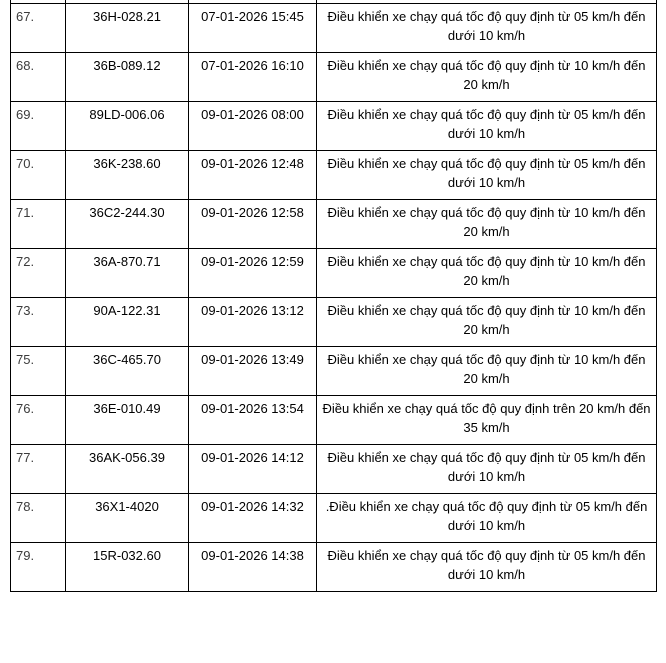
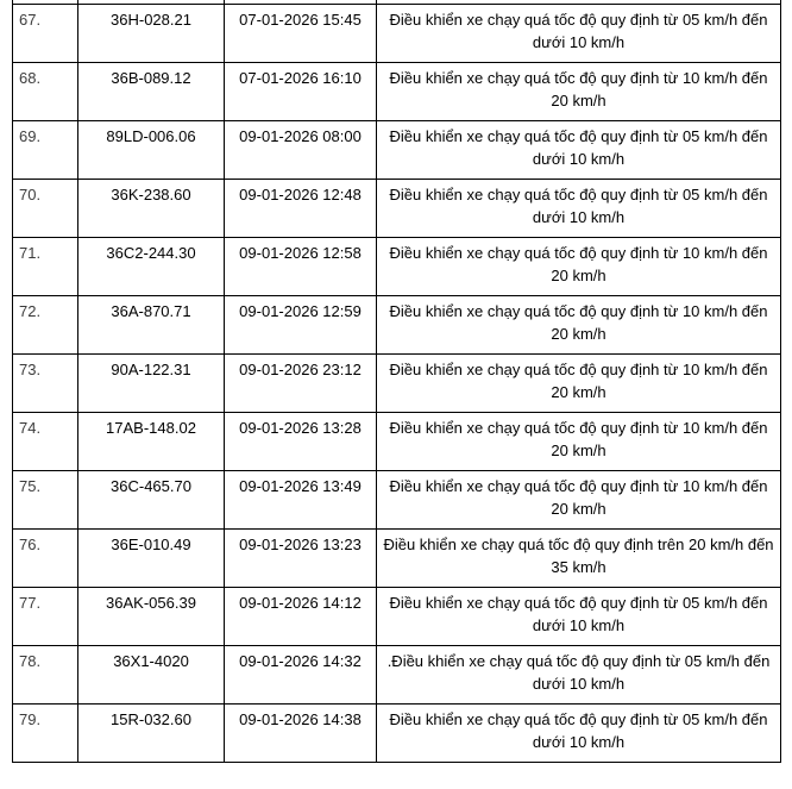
  67.	36H-028.21	07-01-2026 15:45	Điều khiển xe chạy quá tốc độ quy định từ 05 km/h đến dưới 10 km/h
  68.	36B-089.12	07-01-2026 16:10	Điều khiển xe chạy quá tốc độ quy định từ 10 km/h đến 20 km/h
  69.	89LD-006.06	09-01-2026 08:00	Điều khiển xe chạy quá tốc độ quy định từ 05 km/h đến dưới 10 km/h
  70.	36K-238.60	09-01-2026 12:48	Điều khiển xe chạy quá tốc độ quy định từ 05 km/h đến dưới 10 km/h
  71.	36C2-244.30	09-01-2026 12:58	Điều khiển xe chạy quá tốc độ quy định từ 10 km/h đến 20 km/h
  72.	36A-870.71	09-01-2026 12:59	Điều khiển xe chạy quá tốc độ quy định từ 10 km/h đến 20 km/h
- 73.	90A-122.31	09-01-2026 13:12	Điều khiển xe chạy quá tốc độ quy định từ 10 km/h đến 20 km/h
+ 73.	90A-122.31	09-01-2026 23:12	Điều khiển xe chạy quá tốc độ quy định từ 10 km/h đến 20 km/h
+ 74.	17AB-148.02	09-01-2026 13:28	Điều khiển xe chạy quá tốc độ quy định từ 10 km/h đến 20 km/h
  75.	36C-465.70	09-01-2026 13:49	Điều khiển xe chạy quá tốc độ quy định từ 10 km/h đến 20 km/h
- 76.	36E-010.49	09-01-2026 13:54	Điều khiển xe chạy quá tốc độ quy định trên 20 km/h đến 35 km/h
+ 76.	36E-010.49	09-01-2026 13:23	Điều khiển xe chạy quá tốc độ quy định trên 20 km/h đến 35 km/h
  77.	36AK-056.39	09-01-2026 14:12	Điều khiển xe chạy quá tốc độ quy định từ 05 km/h đến dưới 10 km/h
  78.	36X1-4020	09-01-2026 14:32	.Điều khiển xe chạy quá tốc độ quy định từ 05 km/h đến dưới 10 km/h
  79.	15R-032.60	09-01-2026 14:38	Điều khiển xe chạy quá tốc độ quy định từ 05 km/h đến dưới 10 km/h
